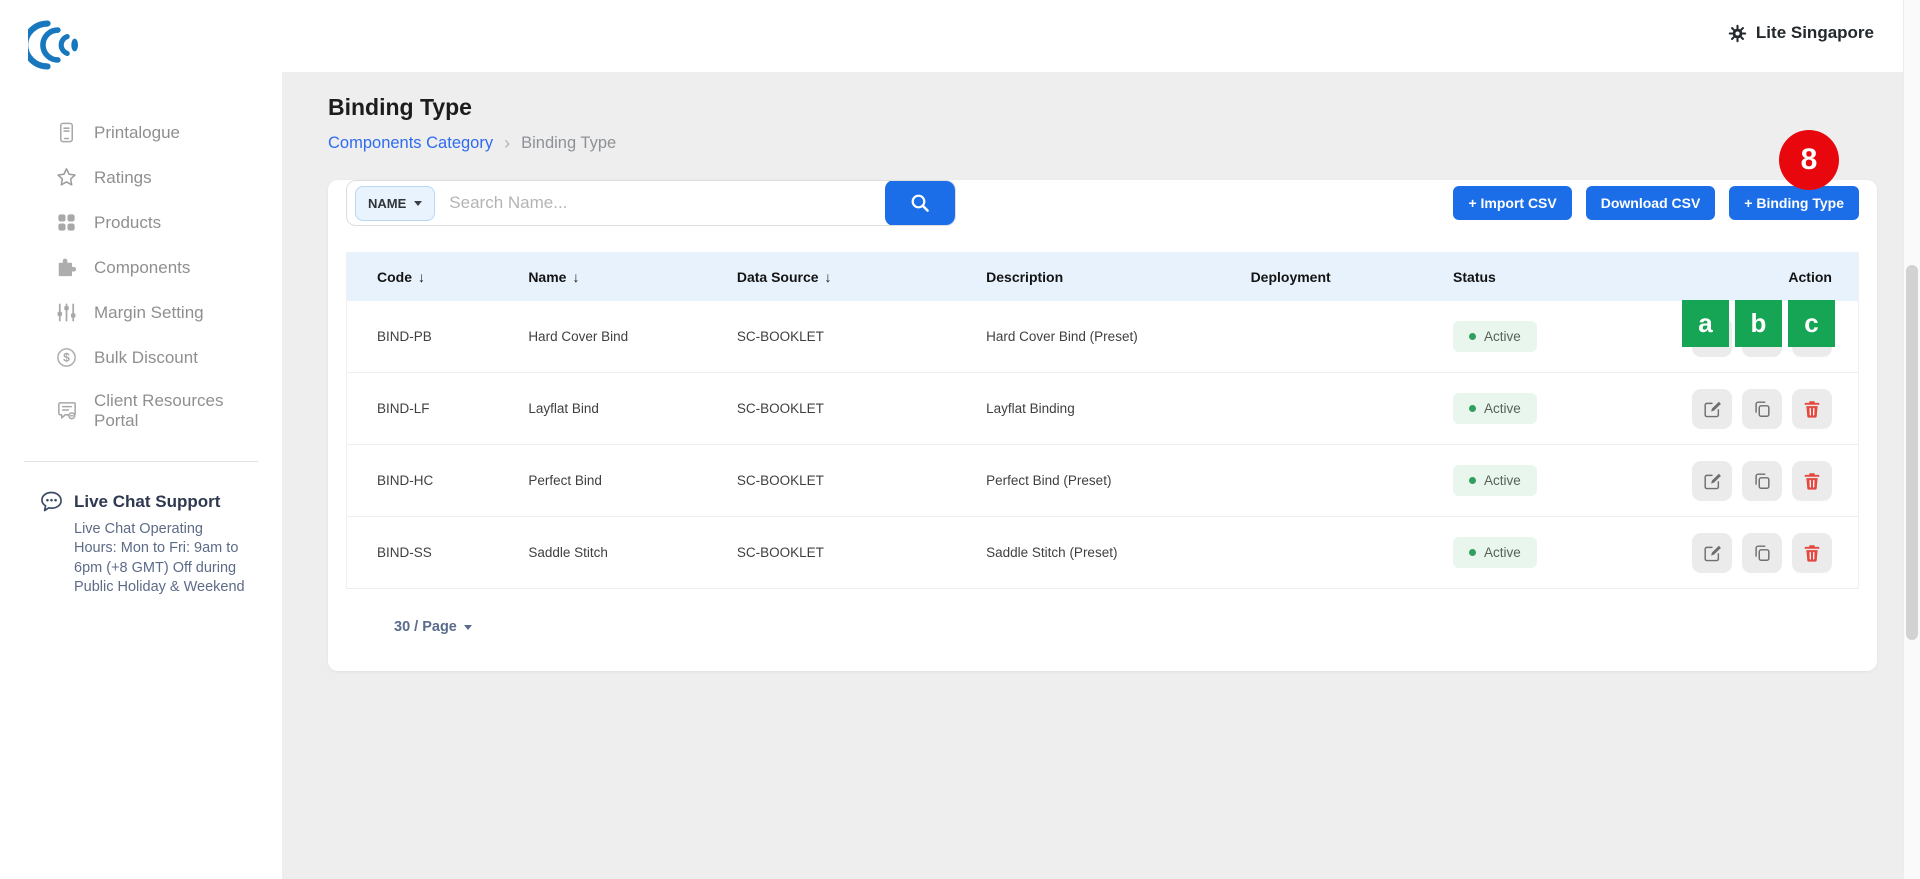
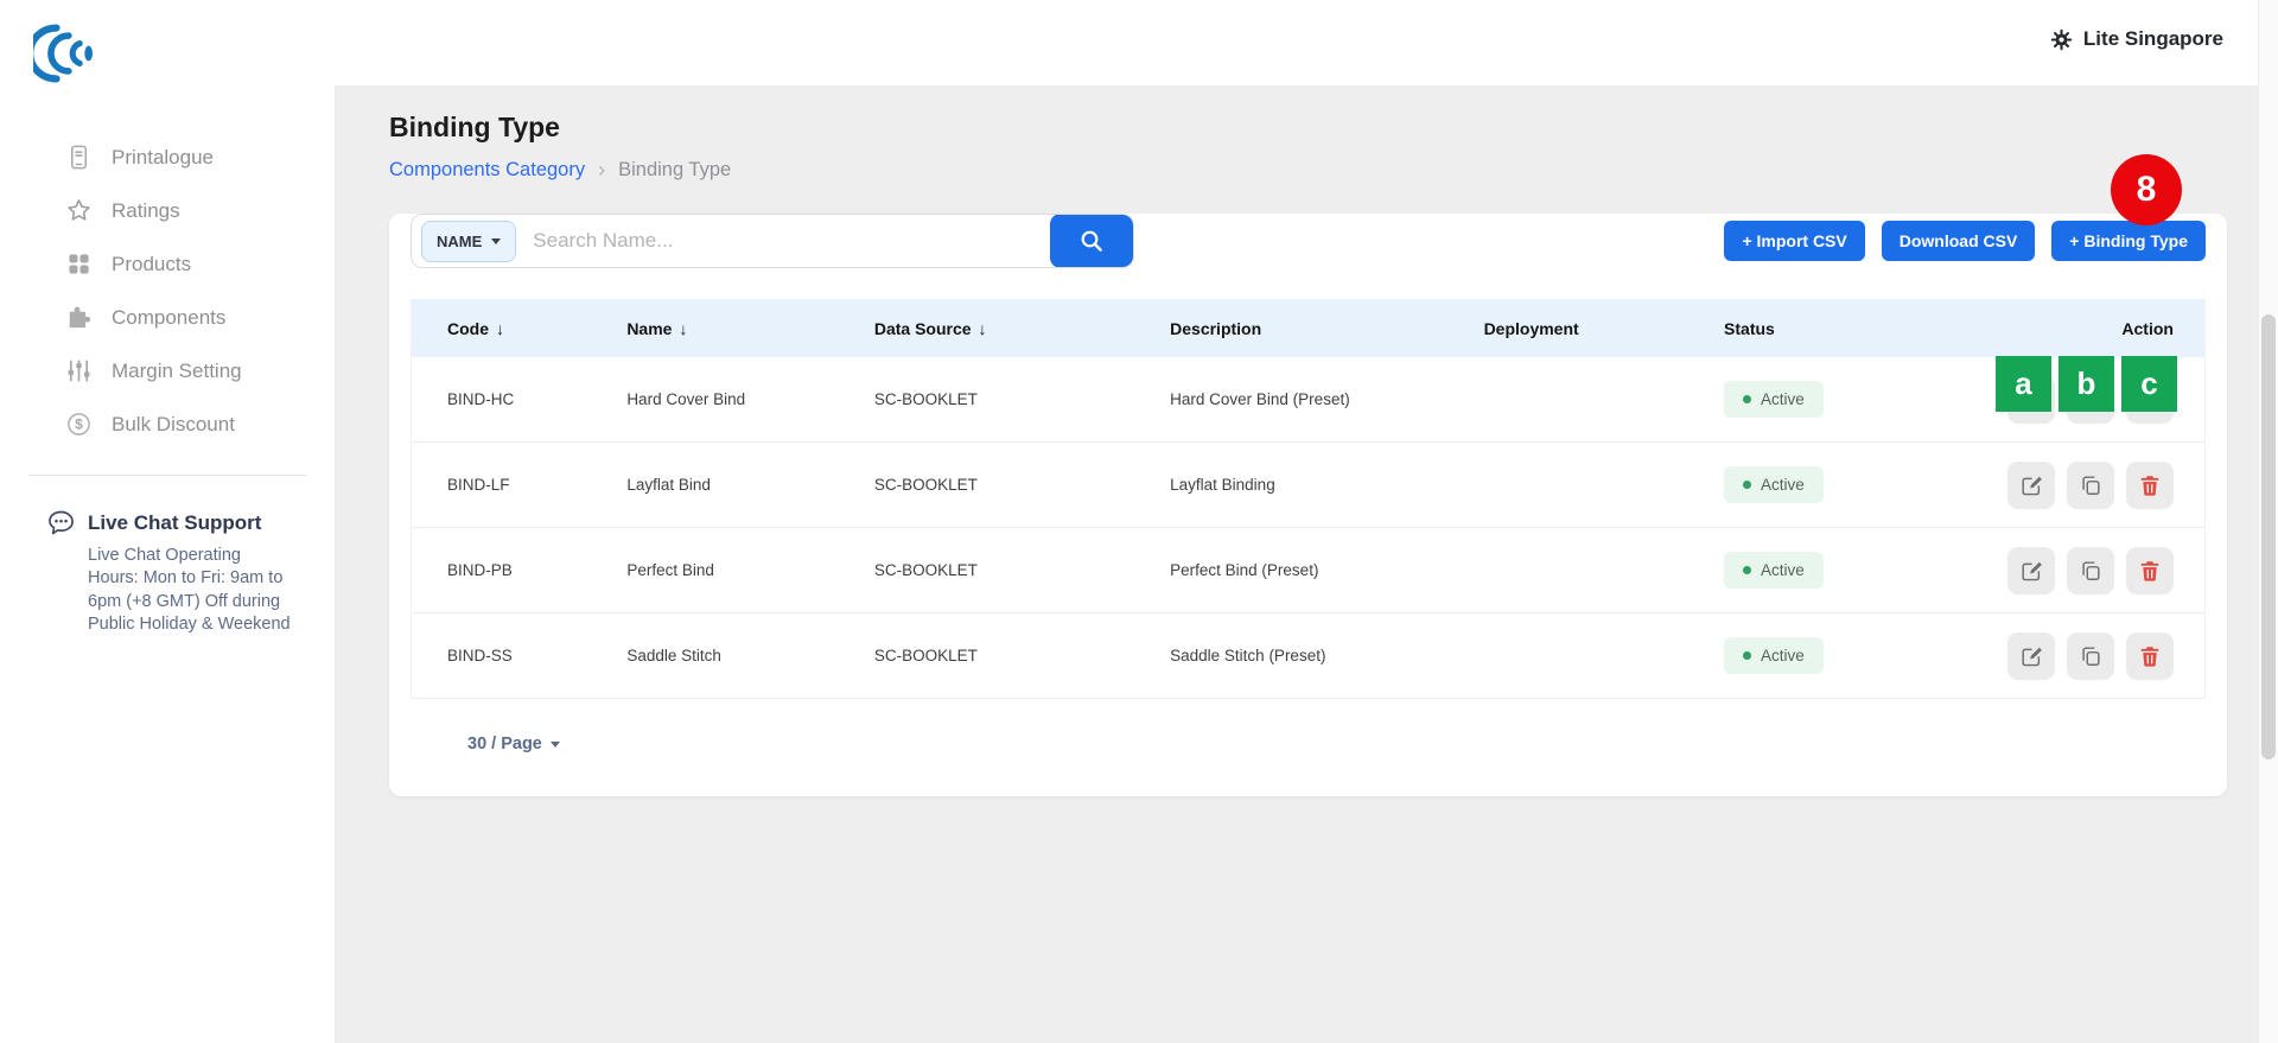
  Printalogue
  Ratings
  Products
  Components
  Margin Setting
  $
  Bulk Discount
- Client Resources Portal
  Live Chat Support
  Live Chat Operating Hours: Mon to Fri: 9am to 6pm (+8 GMT) Off during Public Holiday & Weekend
  Lite Singapore
  Binding Type
  Components Category
  ›
  Binding Type
  NAME
  Search Name...
  + Import CSV
  Download CSV
  8
  + Binding Type
  a
  b
  c
  Code ↓
  Name ↓
  Data Source ↓
  Description
  Deployment
  Status
  Action
- BIND-PB
+ BIND-HC
  Hard Cover Bind
  SC-BOOKLET
  Hard Cover Bind (Preset)
  Active
  BIND-LF
  Layflat Bind
  SC-BOOKLET
  Layflat Binding
  Active
- BIND-HC
+ BIND-PB
  Perfect Bind
  SC-BOOKLET
  Perfect Bind (Preset)
  Active
  BIND-SS
  Saddle Stitch
  SC-BOOKLET
  Saddle Stitch (Preset)
  Active
  30 / Page
